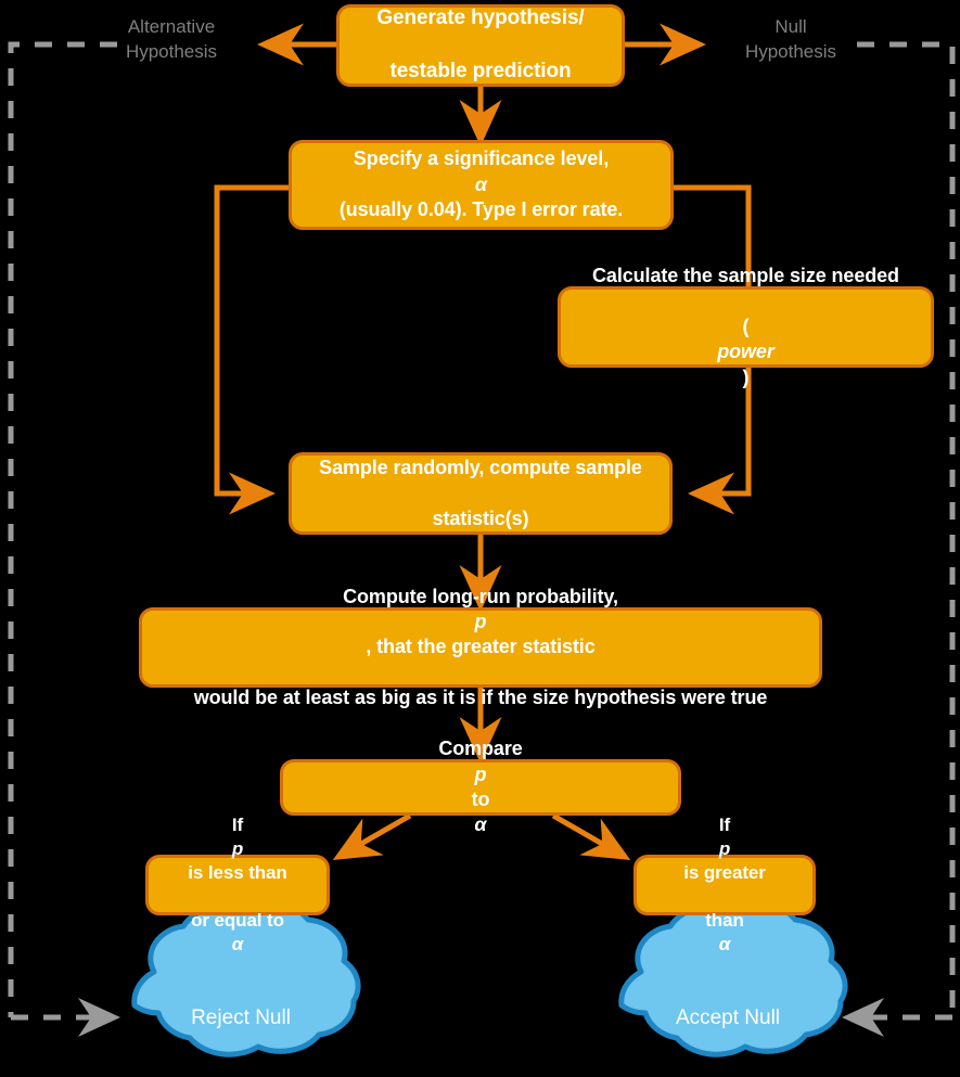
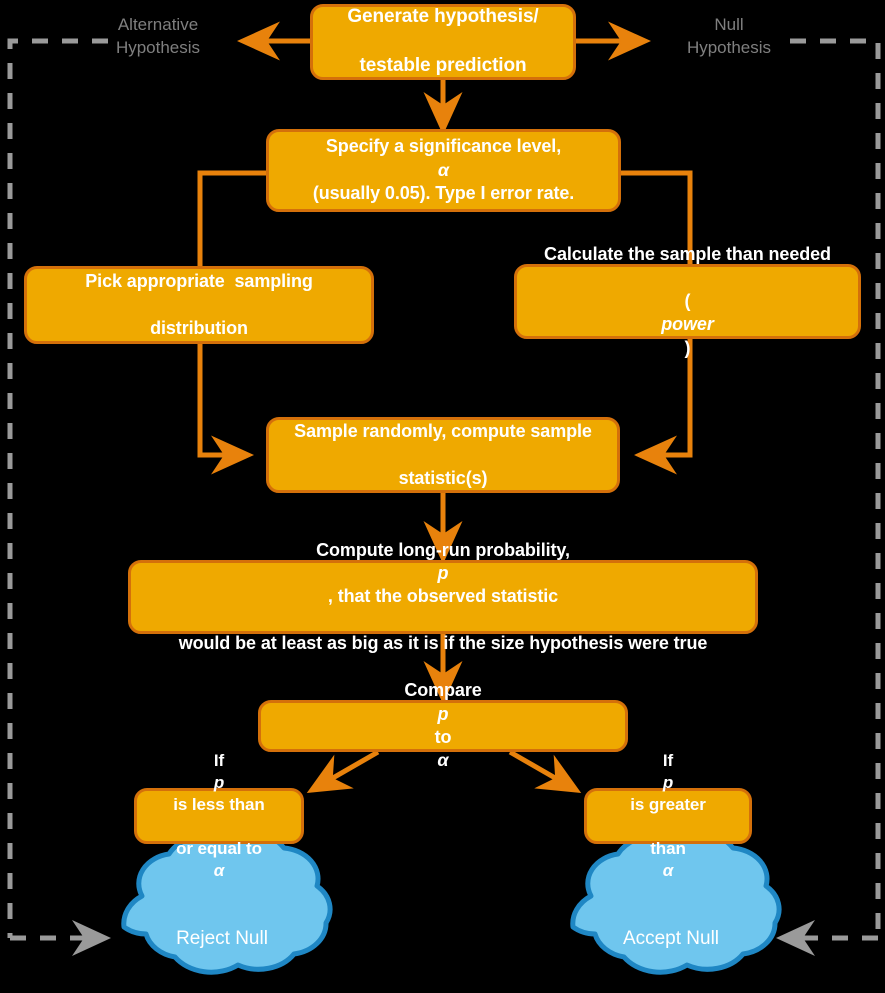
  Alternative
  Hypothesis
  Null
  Hypothesis
  Generate hypothesis/
  testable prediction
  Specify a significance level,
  α
- (usually 0.04). Type I error rate.
+ (usually 0.05). Type I error rate.
+ Pick appropriate sampling
+ distribution
- Calculate the sample size needed
+ Calculate the sample than needed
  (
  power
  )
  Sample randomly, compute sample
  statistic(s)
  Compute long-run probability,
  p
- , that the greater statistic
+ , that the observed statistic
  would be at least as big as it is if the size hypothesis were true
  Compare
  p
  to
  α
  If
  p
  is less than
  or equal to
  α
  If
  p
  is greater
  than
  α
  Reject Null
  Accept Null
